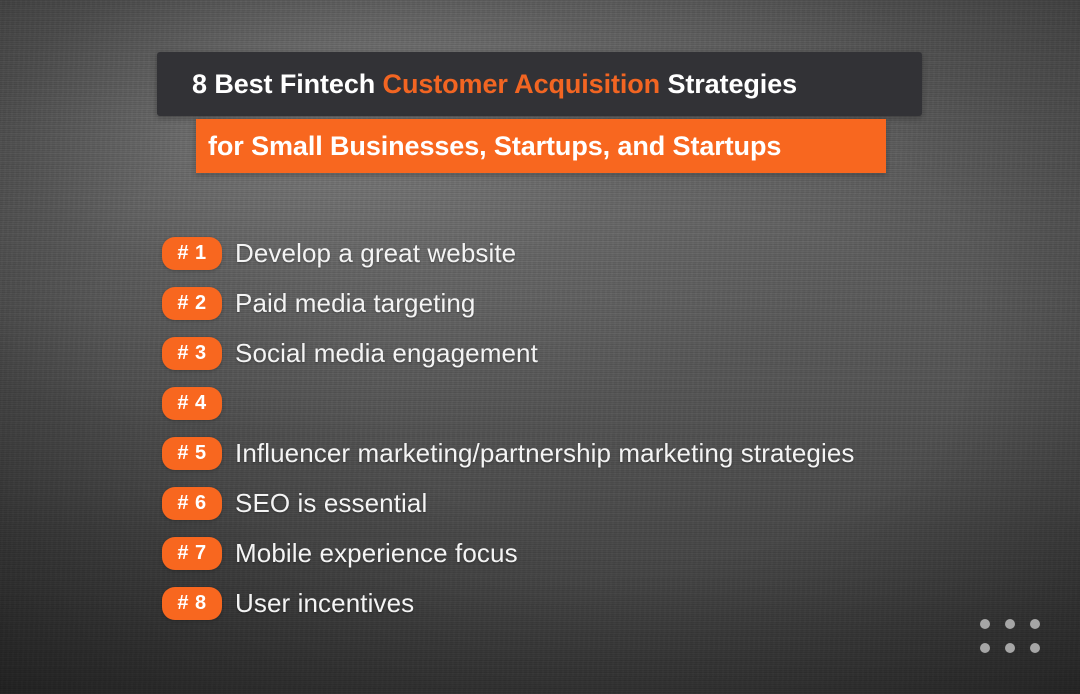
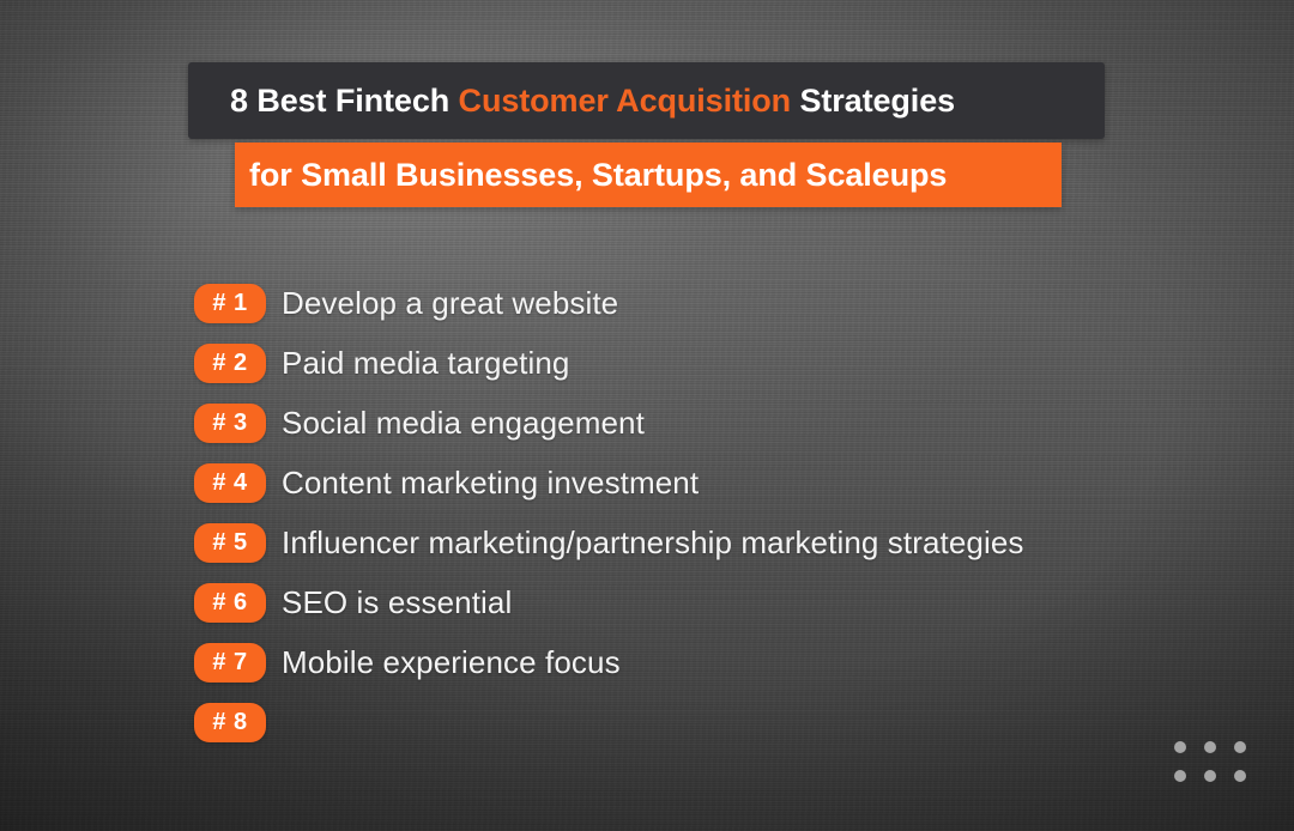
  8 Best Fintech Customer Acquisition Strategies
- for Small Businesses, Startups, and Startups
+ for Small Businesses, Startups, and Scaleups
  # 1
  Develop a great website
  # 2
  Paid media targeting
  # 3
  Social media engagement
  # 4
+ Content marketing investment
  # 5
  Influencer marketing/partnership marketing strategies
  # 6
  SEO is essential
  # 7
  Mobile experience focus
  # 8
- User incentives
